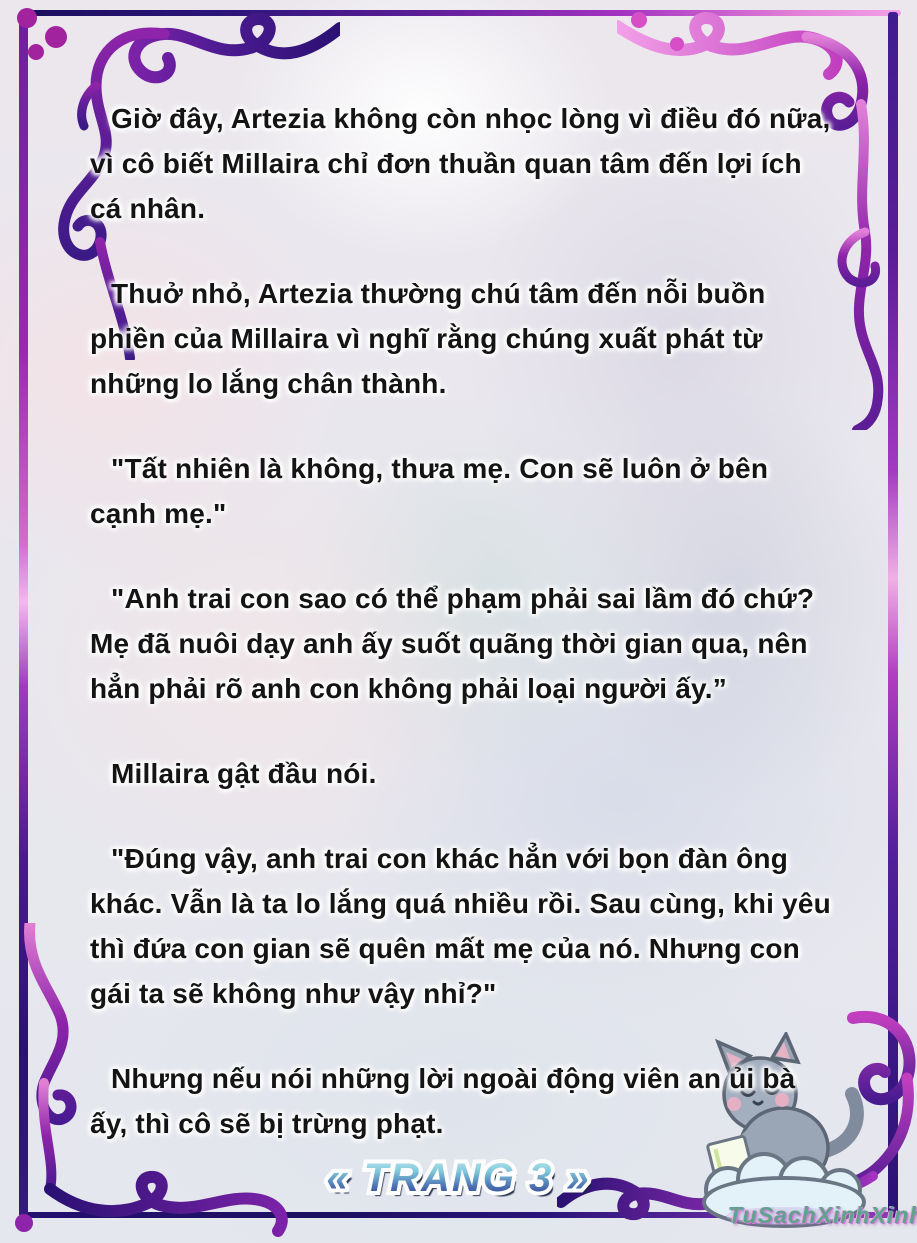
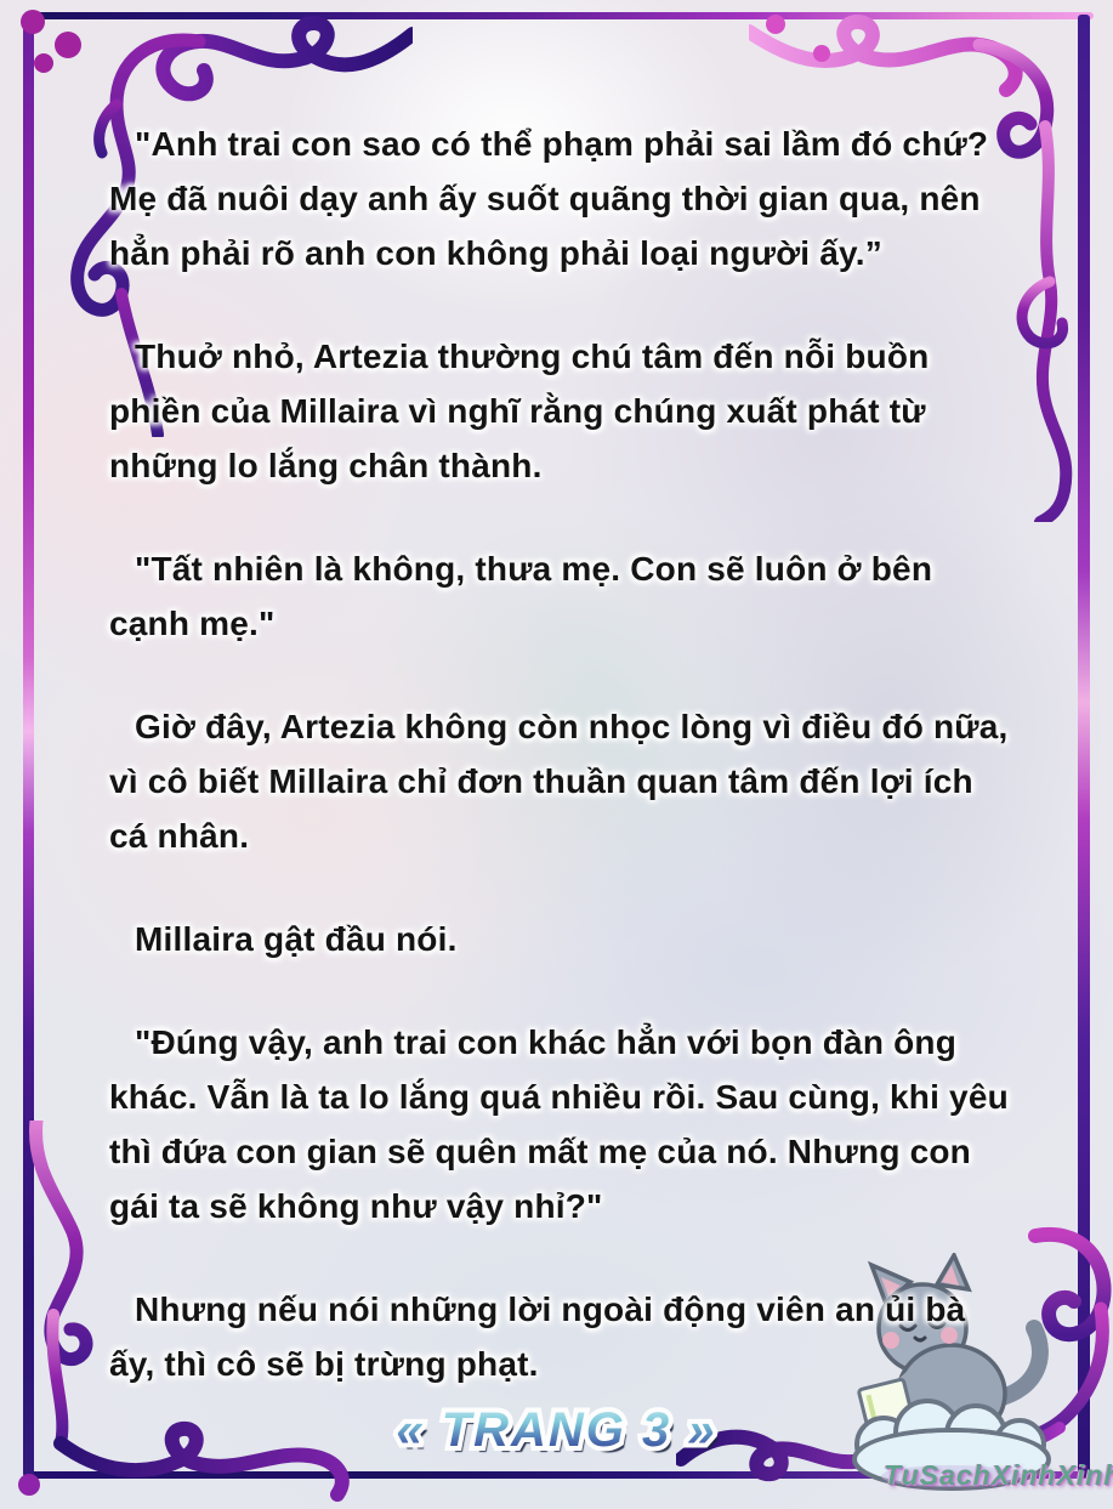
- Giờ đây, Artezia không còn nhọc lòng vì điều đó nữa, vì cô biết Millaira chỉ đơn thuần quan tâm đến lợi ích cá nhân.
+ "Anh trai con sao có thể phạm phải sai lầm đó chứ? Mẹ đã nuôi dạy anh ấy suốt quãng thời gian qua, nên hẳn phải rõ anh con không phải loại người ấy.”
  Thuở nhỏ, Artezia thường chú tâm đến nỗi buồn phiền của Millaira vì nghĩ rằng chúng xuất phát từ những lo lắng chân thành.
  "Tất nhiên là không, thưa mẹ. Con sẽ luôn ở bên cạnh mẹ."
- "Anh trai con sao có thể phạm phải sai lầm đó chứ? Mẹ đã nuôi dạy anh ấy suốt quãng thời gian qua, nên hẳn phải rõ anh con không phải loại người ấy.”
+ Giờ đây, Artezia không còn nhọc lòng vì điều đó nữa, vì cô biết Millaira chỉ đơn thuần quan tâm đến lợi ích cá nhân.
  Millaira gật đầu nói.
  "Đúng vậy, anh trai con khác hẳn với bọn đàn ông khác. Vẫn là ta lo lắng quá nhiều rồi. Sau cùng, khi yêu thì đứa con gian sẽ quên mất mẹ của nó. Nhưng con gái ta sẽ không như vậy nhỉ?"
  Nhưng nếu nói những lời ngoài động viên an ủi bà ấy, thì cô sẽ bị trừng phạt.
  « TRANG 3 »
  TuSachXinhXin
